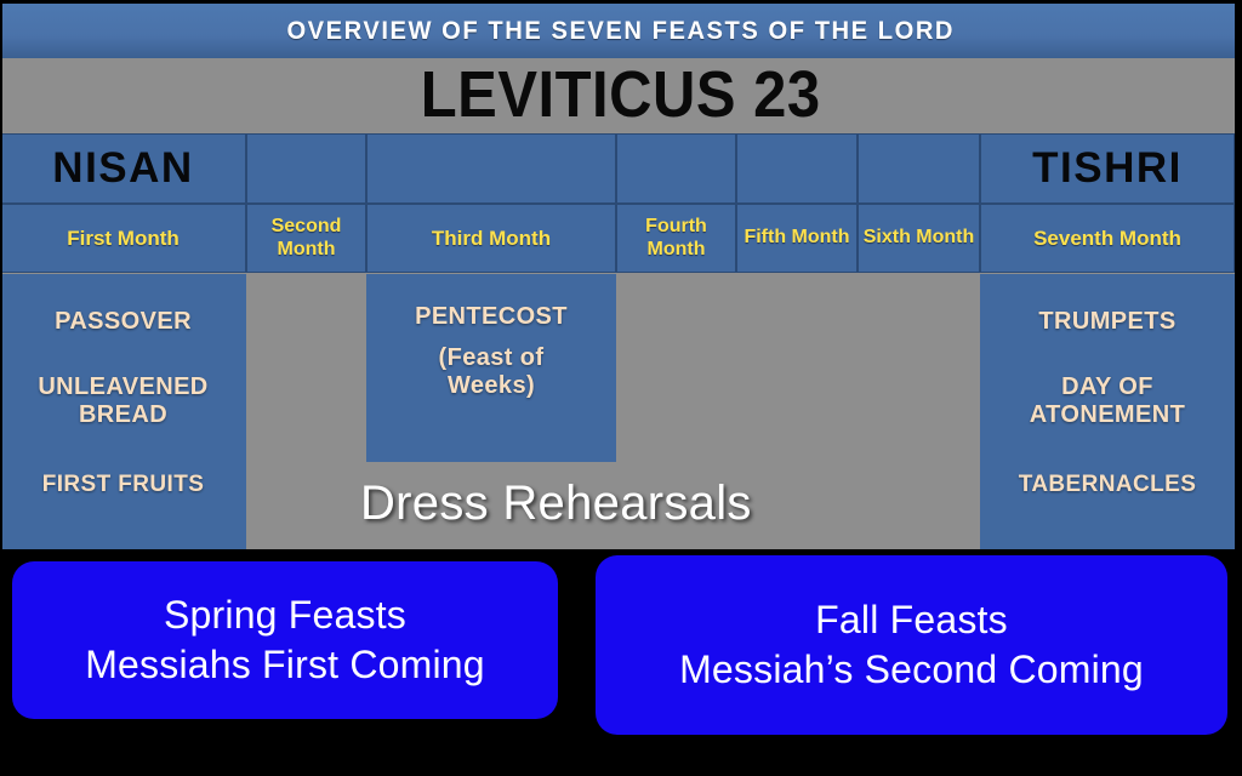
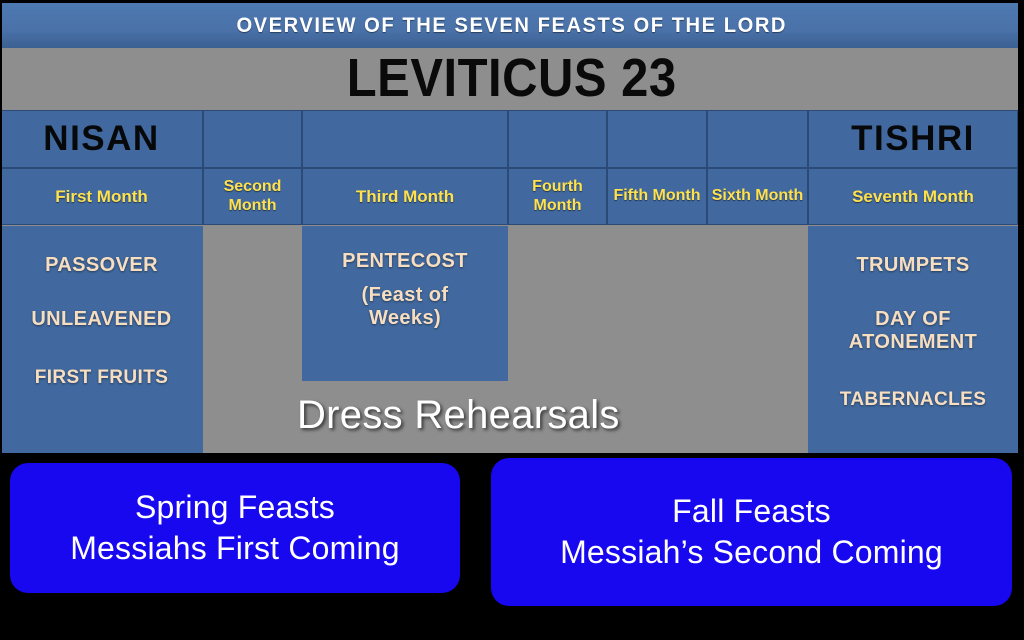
  OVERVIEW OF THE SEVEN FEASTS OF THE LORD
  LEVITICUS 23
  NISAN
  TISHRI
  First Month
  Second Month
  Third Month
  Fourth Month
  Fifth Month
  Sixth Month
  Seventh Month
  PASSOVER
  UNLEAVENED
- BREAD
  FIRST FRUITS
  PENTECOST
  (Feast of
  Weeks)
  TRUMPETS
  DAY OF
  ATONEMENT
  TABERNACLES
  Dress Rehearsals
  Spring Feasts
  Messiahs First Coming
  Fall Feasts
  Messiah’s Second Coming
